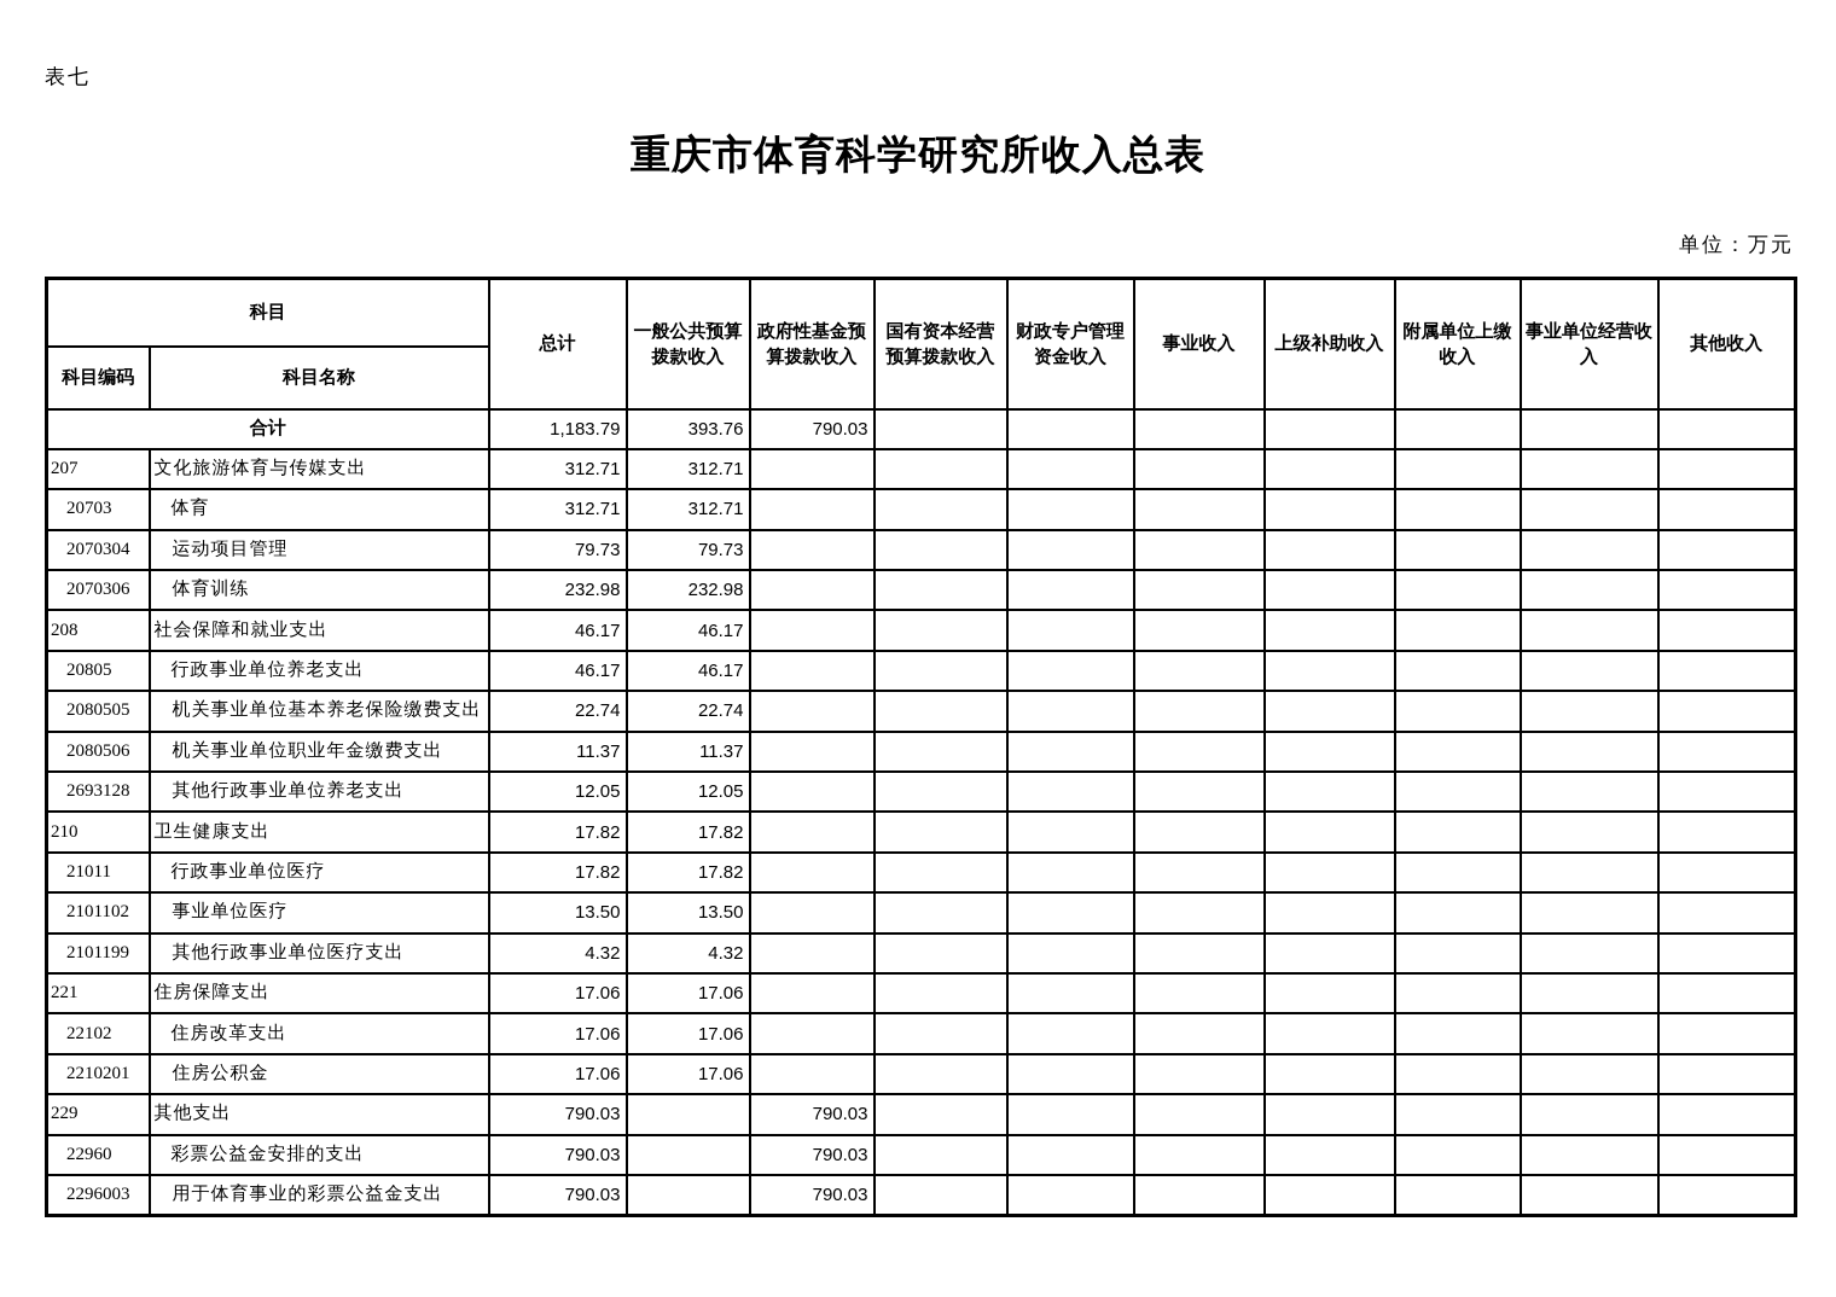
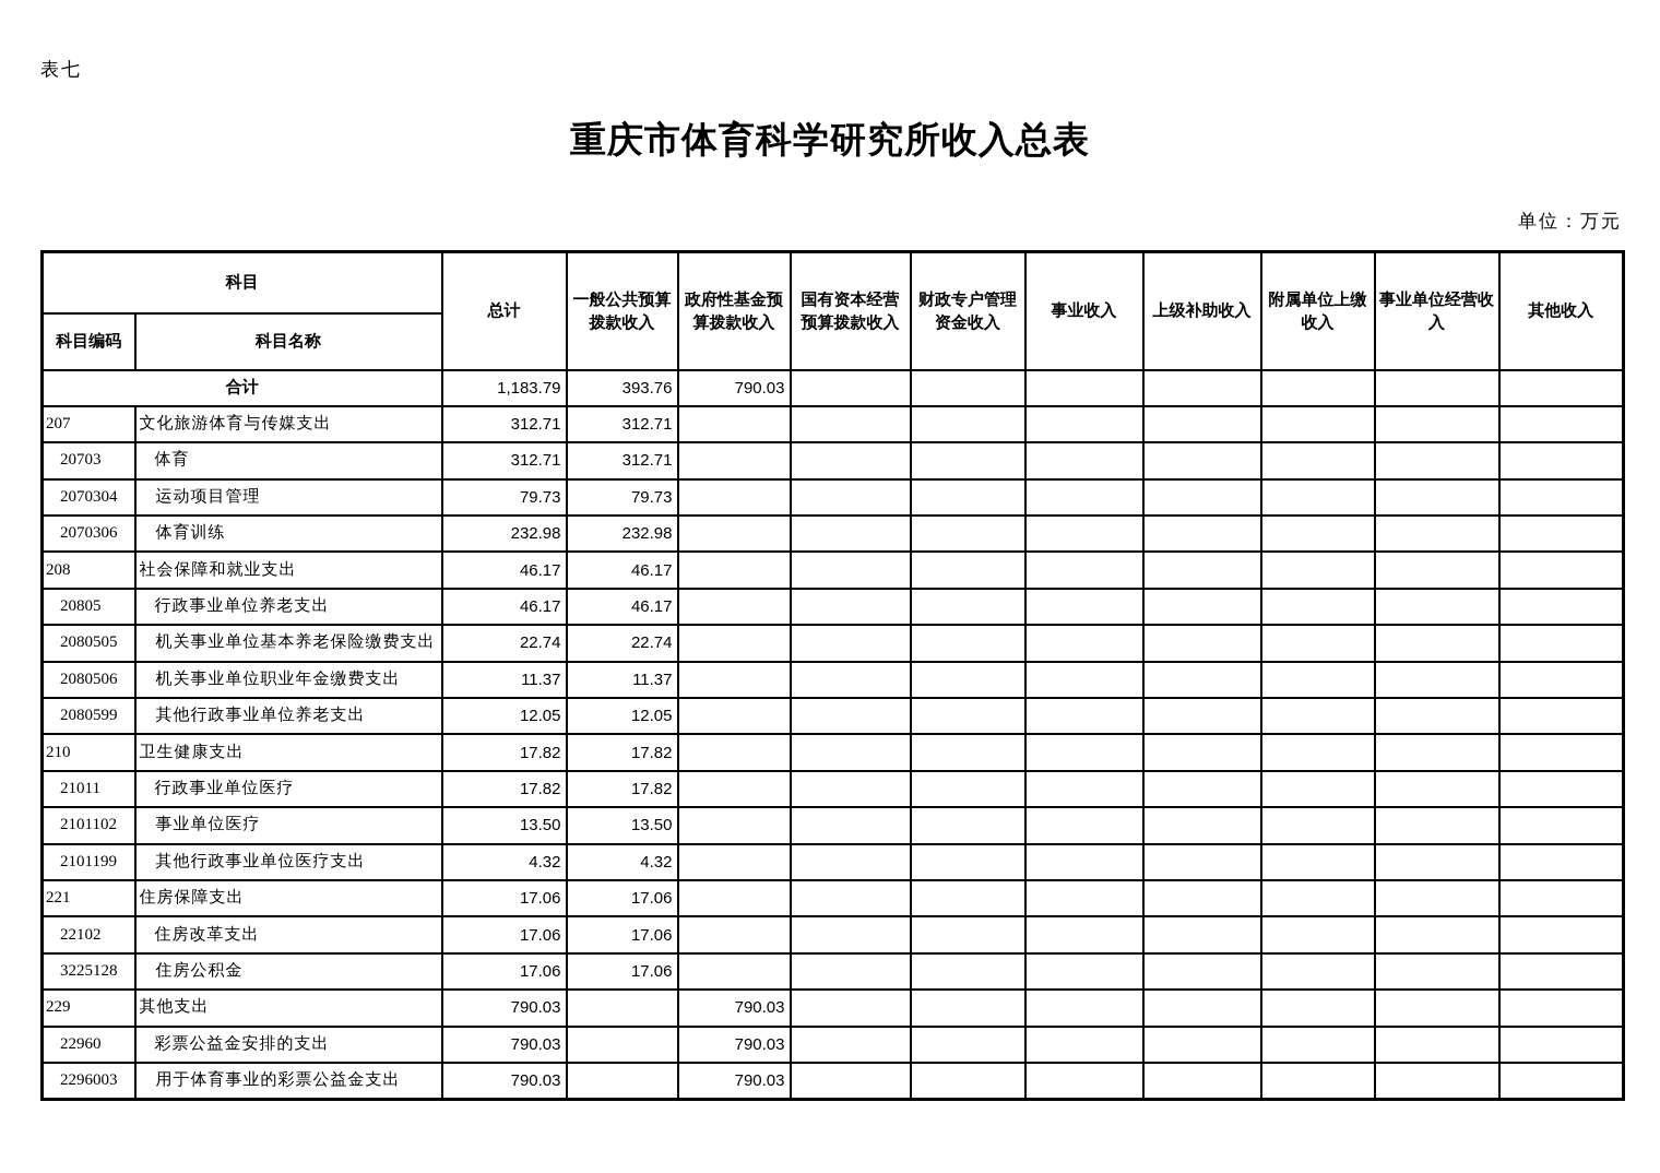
  表七
  重庆市体育科学研究所收入总表
  单位：万元
  科目	总计	一般公共预算拨款收入	政府性基金预算拨款收入	国有资本经营预算拨款收入	财政专户管理资金收入	事业收入	上级补助收入	附属单位上缴收入	事业单位经营收入	其他收入
  科目编码	科目名称
  合计	1,183.79	393.76	790.03
  207	文化旅游体育与传媒支出	312.71	312.71
  20703	体育	312.71	312.71
  2070304	运动项目管理	79.73	79.73
  2070306	体育训练	232.98	232.98
  208	社会保障和就业支出	46.17	46.17
  20805	行政事业单位养老支出	46.17	46.17
  2080505	机关事业单位基本养老保险缴费支出	22.74	22.74
  2080506	机关事业单位职业年金缴费支出	11.37	11.37
- 2693128	其他行政事业单位养老支出	12.05	12.05
+ 2080599	其他行政事业单位养老支出	12.05	12.05
  210	卫生健康支出	17.82	17.82
  21011	行政事业单位医疗	17.82	17.82
  2101102	事业单位医疗	13.50	13.50
  2101199	其他行政事业单位医疗支出	4.32	4.32
  221	住房保障支出	17.06	17.06
  22102	住房改革支出	17.06	17.06
- 2210201	住房公积金	17.06	17.06
+ 3225128	住房公积金	17.06	17.06
  229	其他支出	790.03		790.03
  22960	彩票公益金安排的支出	790.03		790.03
  2296003	用于体育事业的彩票公益金支出	790.03		790.03
